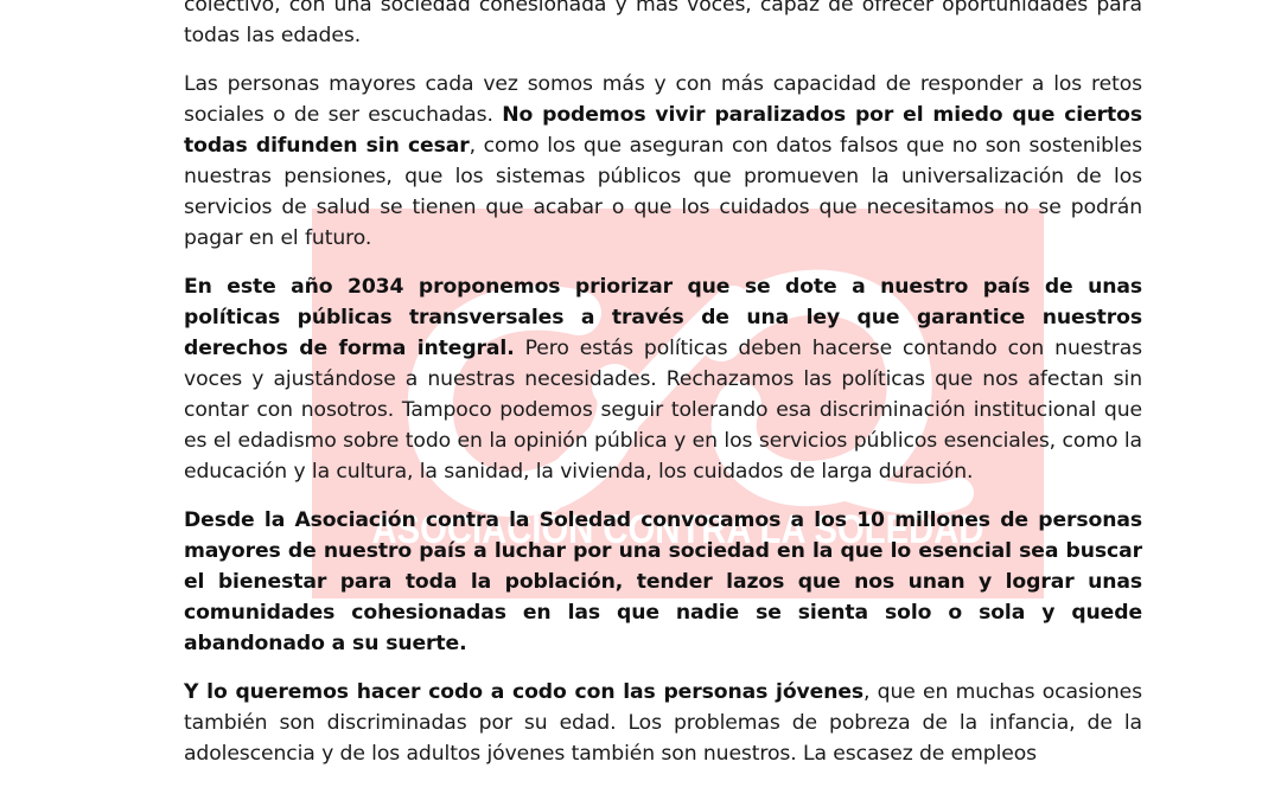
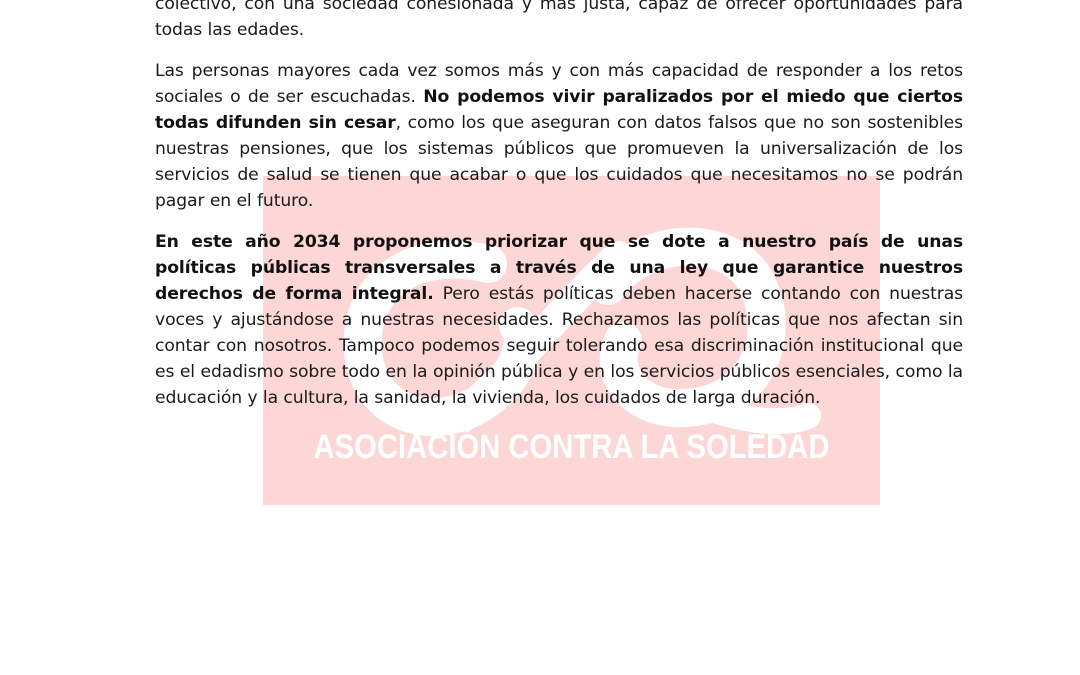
  ASOCIACIÓN CONTRA LA SOLEDAD
- colectivo, con una sociedad cohesionada y más voces, capaz de ofrecer oportunidades para todas las edades.
+ colectivo, con una sociedad cohesionada y más justa, capaz de ofrecer oportunidades para todas las edades.
  Las personas mayores cada vez somos más y con más capacidad de responder a los retos sociales o de ser escuchadas. No podemos vivir paralizados por el miedo que ciertos todas difunden sin cesar, como los que aseguran con datos falsos que no son sostenibles nuestras pensiones, que los sistemas públicos que promueven la universalización de los servicios de salud se tienen que acabar o que los cuidados que necesitamos no se podrán pagar en el futuro.
  En este año 2034 proponemos priorizar que se dote a nuestro país de unas políticas públicas transversales a través de una ley que garantice nuestros derechos de forma integral. Pero estás políticas deben hacerse contando con nuestras voces y ajustándose a nuestras necesidades. Rechazamos las políticas que nos afectan sin contar con nosotros. Tampoco podemos seguir tolerando esa discriminación institucional que es el edadismo sobre todo en la opinión pública y en los servicios públicos esenciales, como la educación y la cultura, la sanidad, la vivienda, los cuidados de larga duración.
- Desde la Asociación contra la Soledad convocamos a los 10 millones de personas mayores de nuestro país a luchar por una sociedad en la que lo esencial sea buscar el bienestar para toda la población, tender lazos que nos unan y lograr unas comunidades cohesionadas en las que nadie se sienta solo o sola y quede abandonado a su suerte.
- Y lo queremos hacer codo a codo con las personas jóvenes, que en muchas ocasiones también son discriminadas por su edad. Los problemas de pobreza de la infancia, de la adolescencia y de los adultos jóvenes también son nuestros. La escasez de empleos
